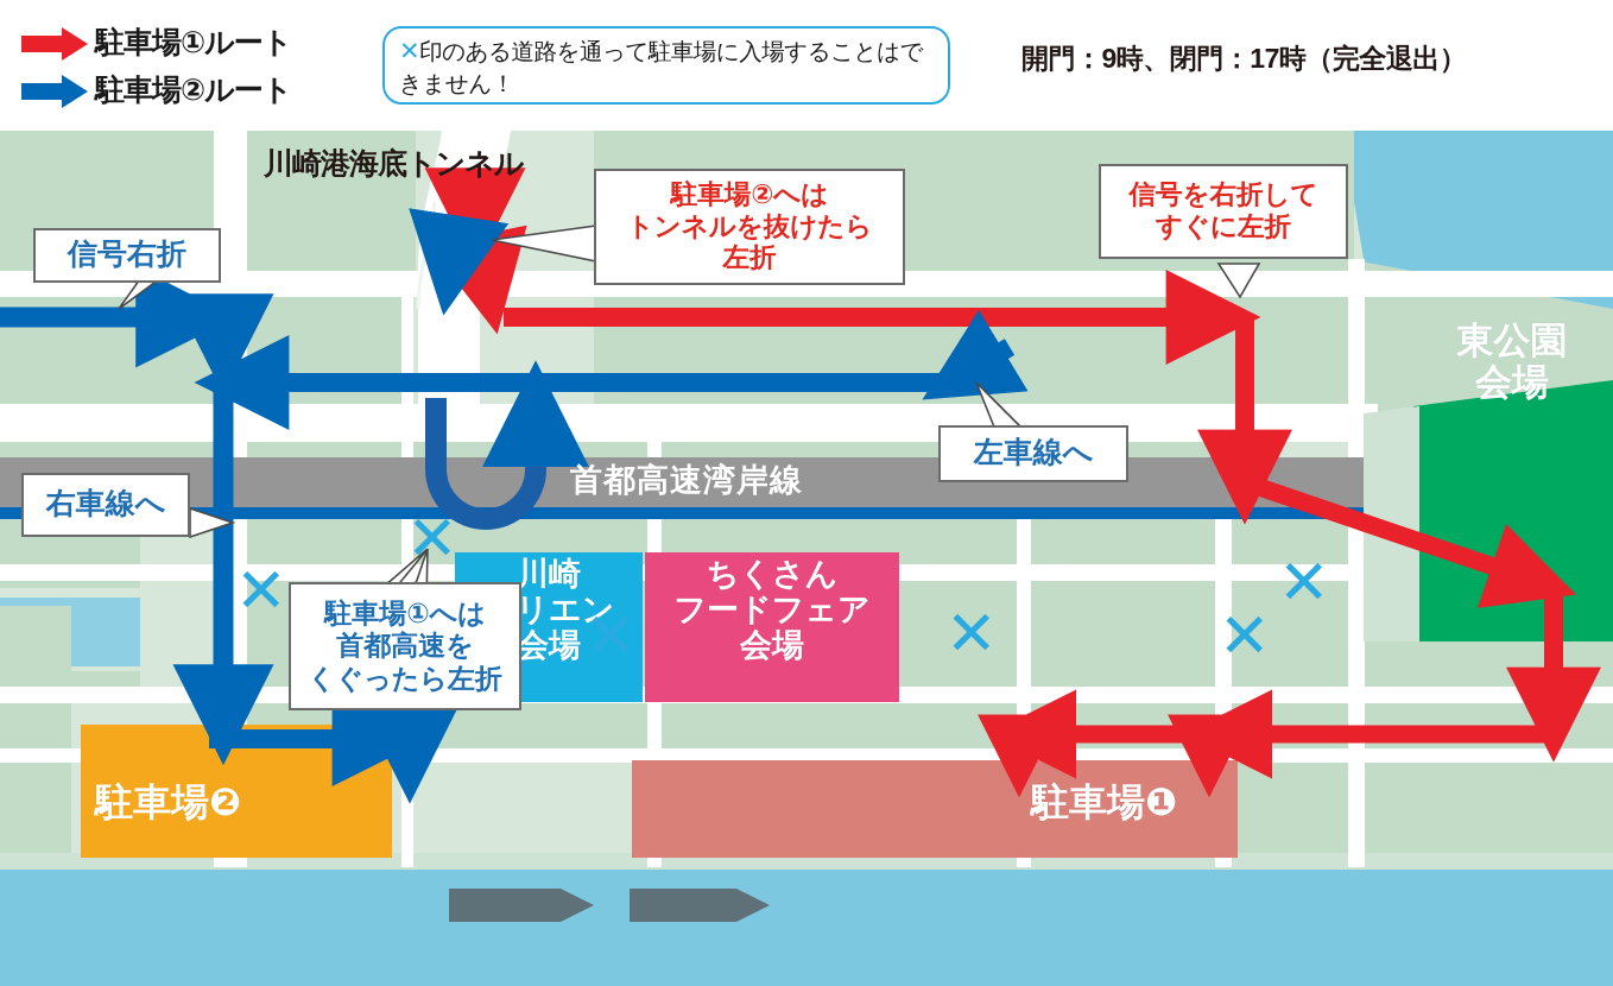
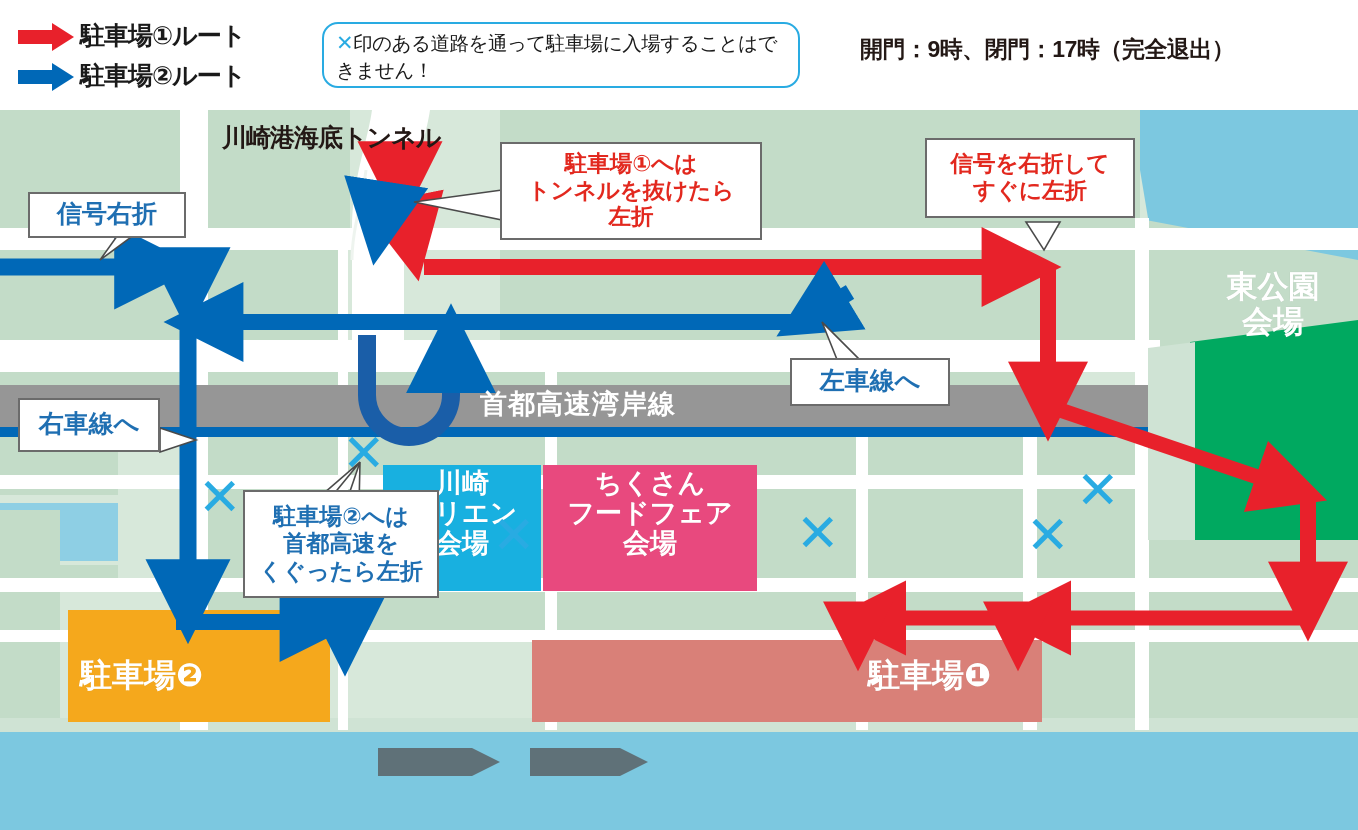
  駐車場①ルート
  駐車場②ルート
  ✕印のある道路を通って駐車場に入場することはできません！
  開門：9時、閉門：17時（完全退出）
  川崎港海底トンネル
  首都高速湾岸線
  川崎
  リエン
  会場
  ちくさん
  フードフェア
  会場
  東公園
  会場
  駐車場❷
  駐車場❶
  信号右折
- 駐車場②へは
+ 駐車場①へは
  トンネルを抜けたら
  左折
  信号を右折して
  すぐに左折
  右車線へ
  左車線へ
- 駐車場①へは
+ 駐車場②へは
  首都高速を
  くぐったら左折
  ✕
  ✕
  ✕
  ✕
  ✕
  ✕
